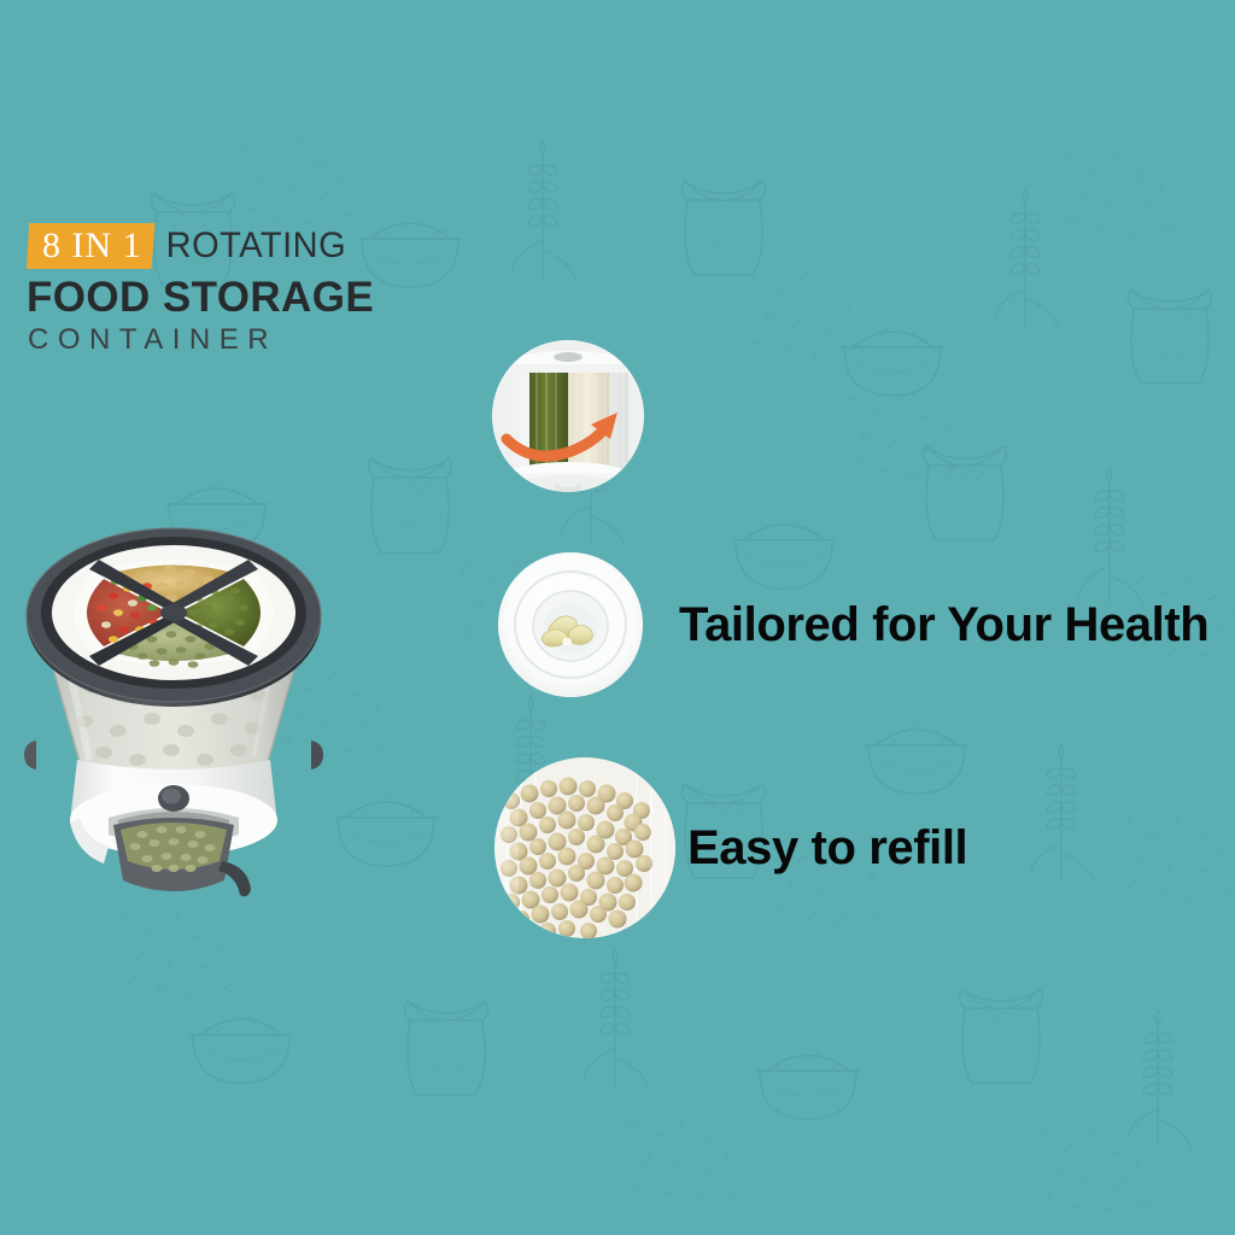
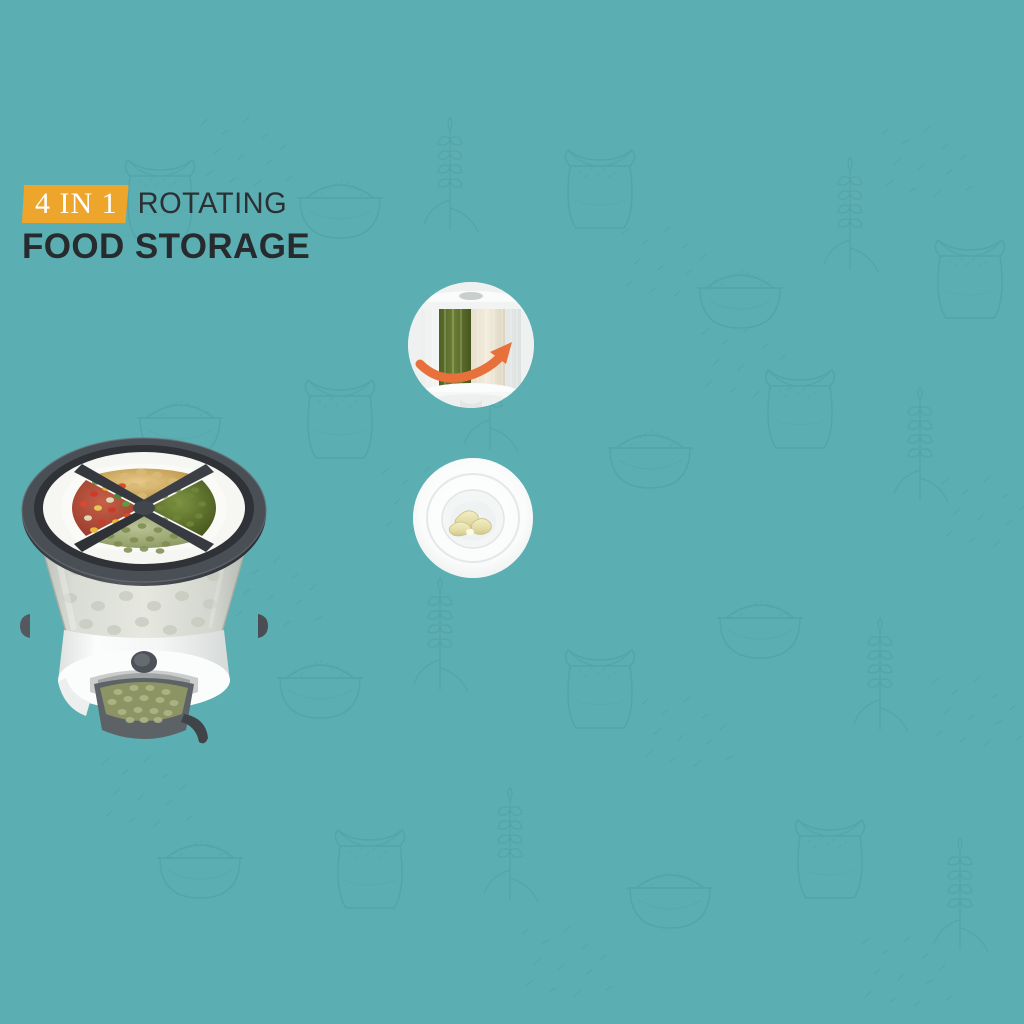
- 8 IN 1
+ 4 IN 1
  ROTATING
  FOOD STORAGE
- CONTAINER
- Tailored for Your Health
- Easy to refill
